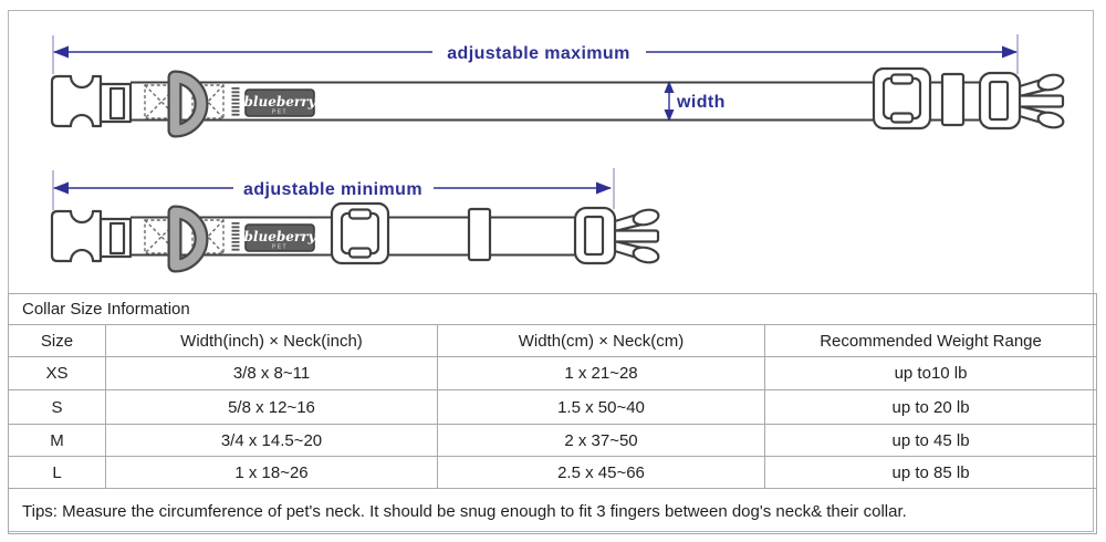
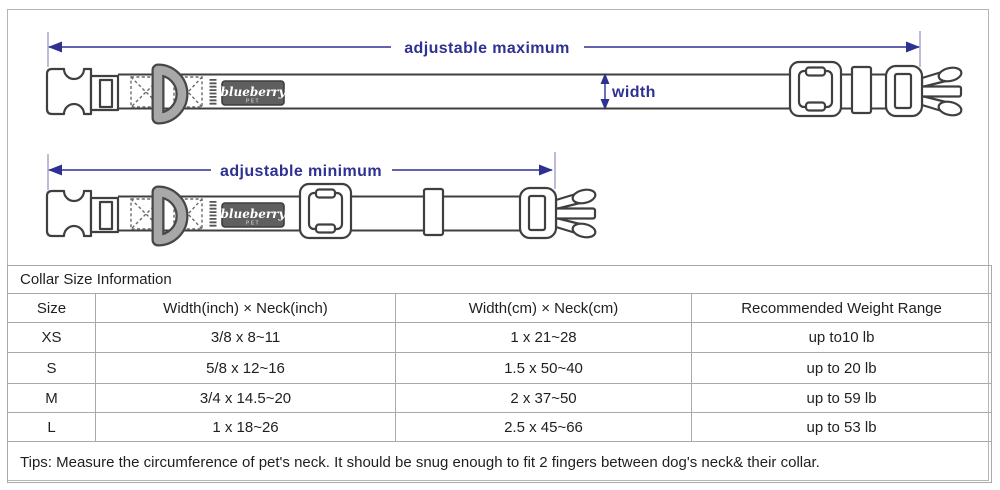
  blueberry
  adjustable maximum
  adjustable minimum
  width
  Collar Size Information
  Size	Width(inch) × Neck(inch)	Width(cm) × Neck(cm)	Recommended Weight Range
  XS	3/8 x 8~11	1 x 21~28	up to10 lb
  S	5/8 x 12~16	1.5 x 50~40	up to 20 lb
- M	3/4 x 14.5~20	2 x 37~50	up to 45 lb
+ M	3/4 x 14.5~20	2 x 37~50	up to 59 lb
- L	1 x 18~26	2.5 x 45~66	up to 85 lb
+ L	1 x 18~26	2.5 x 45~66	up to 53 lb
- Tips: Measure the circumference of pet's neck. It should be snug enough to fit 3 fingers between dog's neck& their collar.
+ Tips: Measure the circumference of pet's neck. It should be snug enough to fit 2 fingers between dog's neck& their collar.
